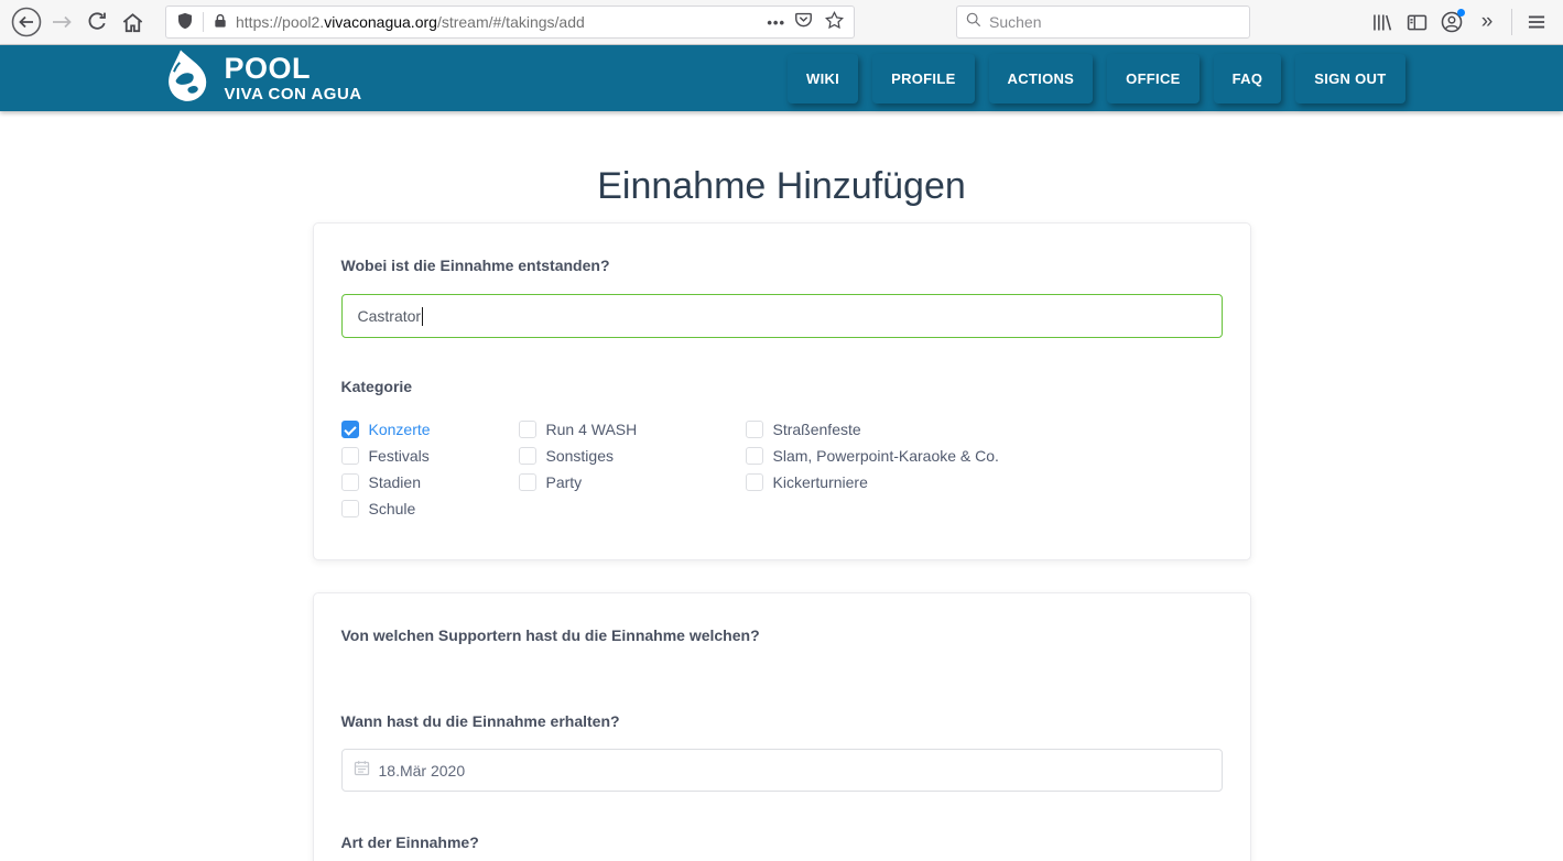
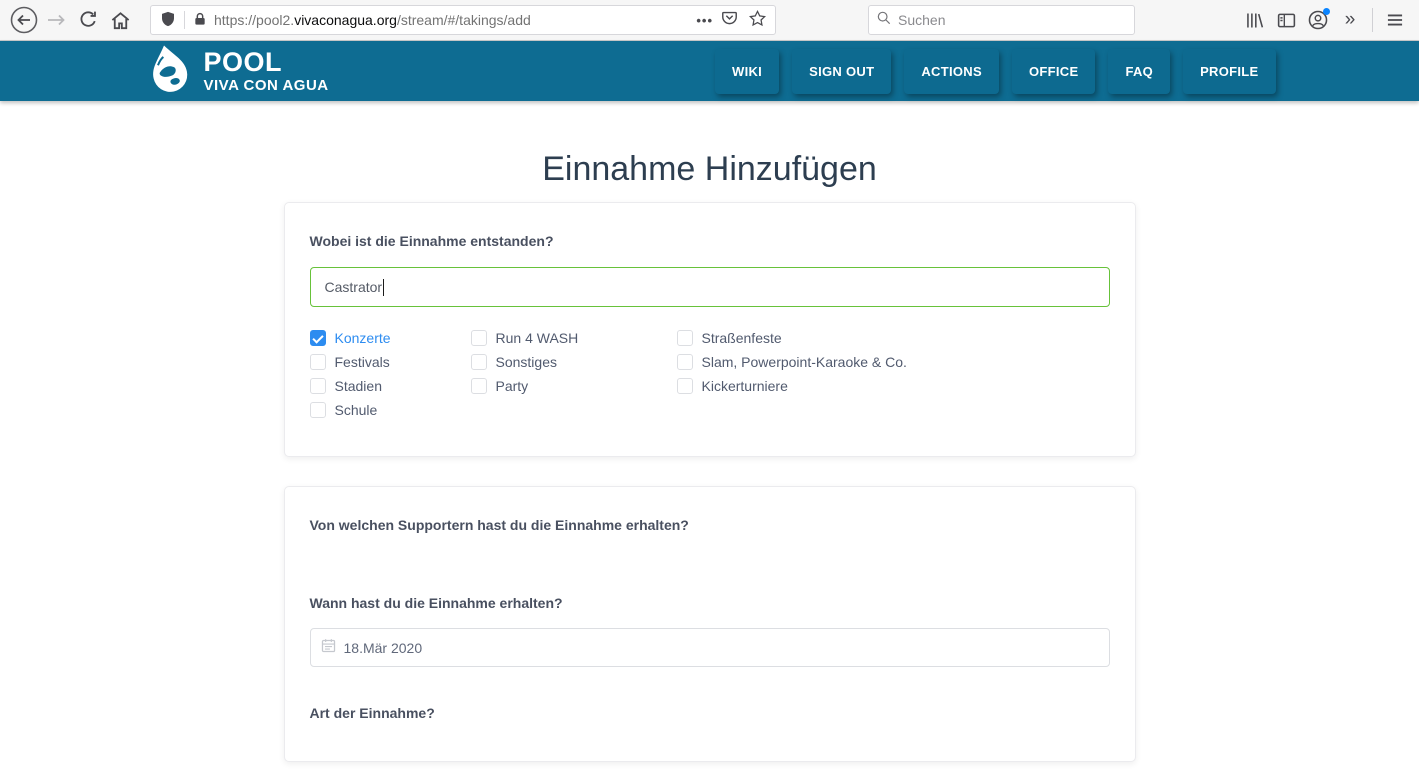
  https://pool2.vivaconagua.org/stream/#/takings/add
  •••
  Suchen
  »
  POOL
  VIVA CON AGUA
  WIKI
- PROFILE
+ SIGN OUT
  ACTIONS
  OFFICE
  FAQ
- SIGN OUT
+ PROFILE
  Einnahme Hinzufügen
  Wobei ist die Einnahme entstanden?
  Castrator
- Kategorie
  Konzerte
  Festivals
  Stadien
  Schule
  Run 4 WASH
  Sonstiges
  Party
  Straßenfeste
  Slam, Powerpoint-Karaoke & Co.
  Kickerturniere
- Von welchen Supportern hast du die Einnahme welchen?
+ Von welchen Supportern hast du die Einnahme erhalten?
  Wann hast du die Einnahme erhalten?
  18.Mär 2020
  Art der Einnahme?
